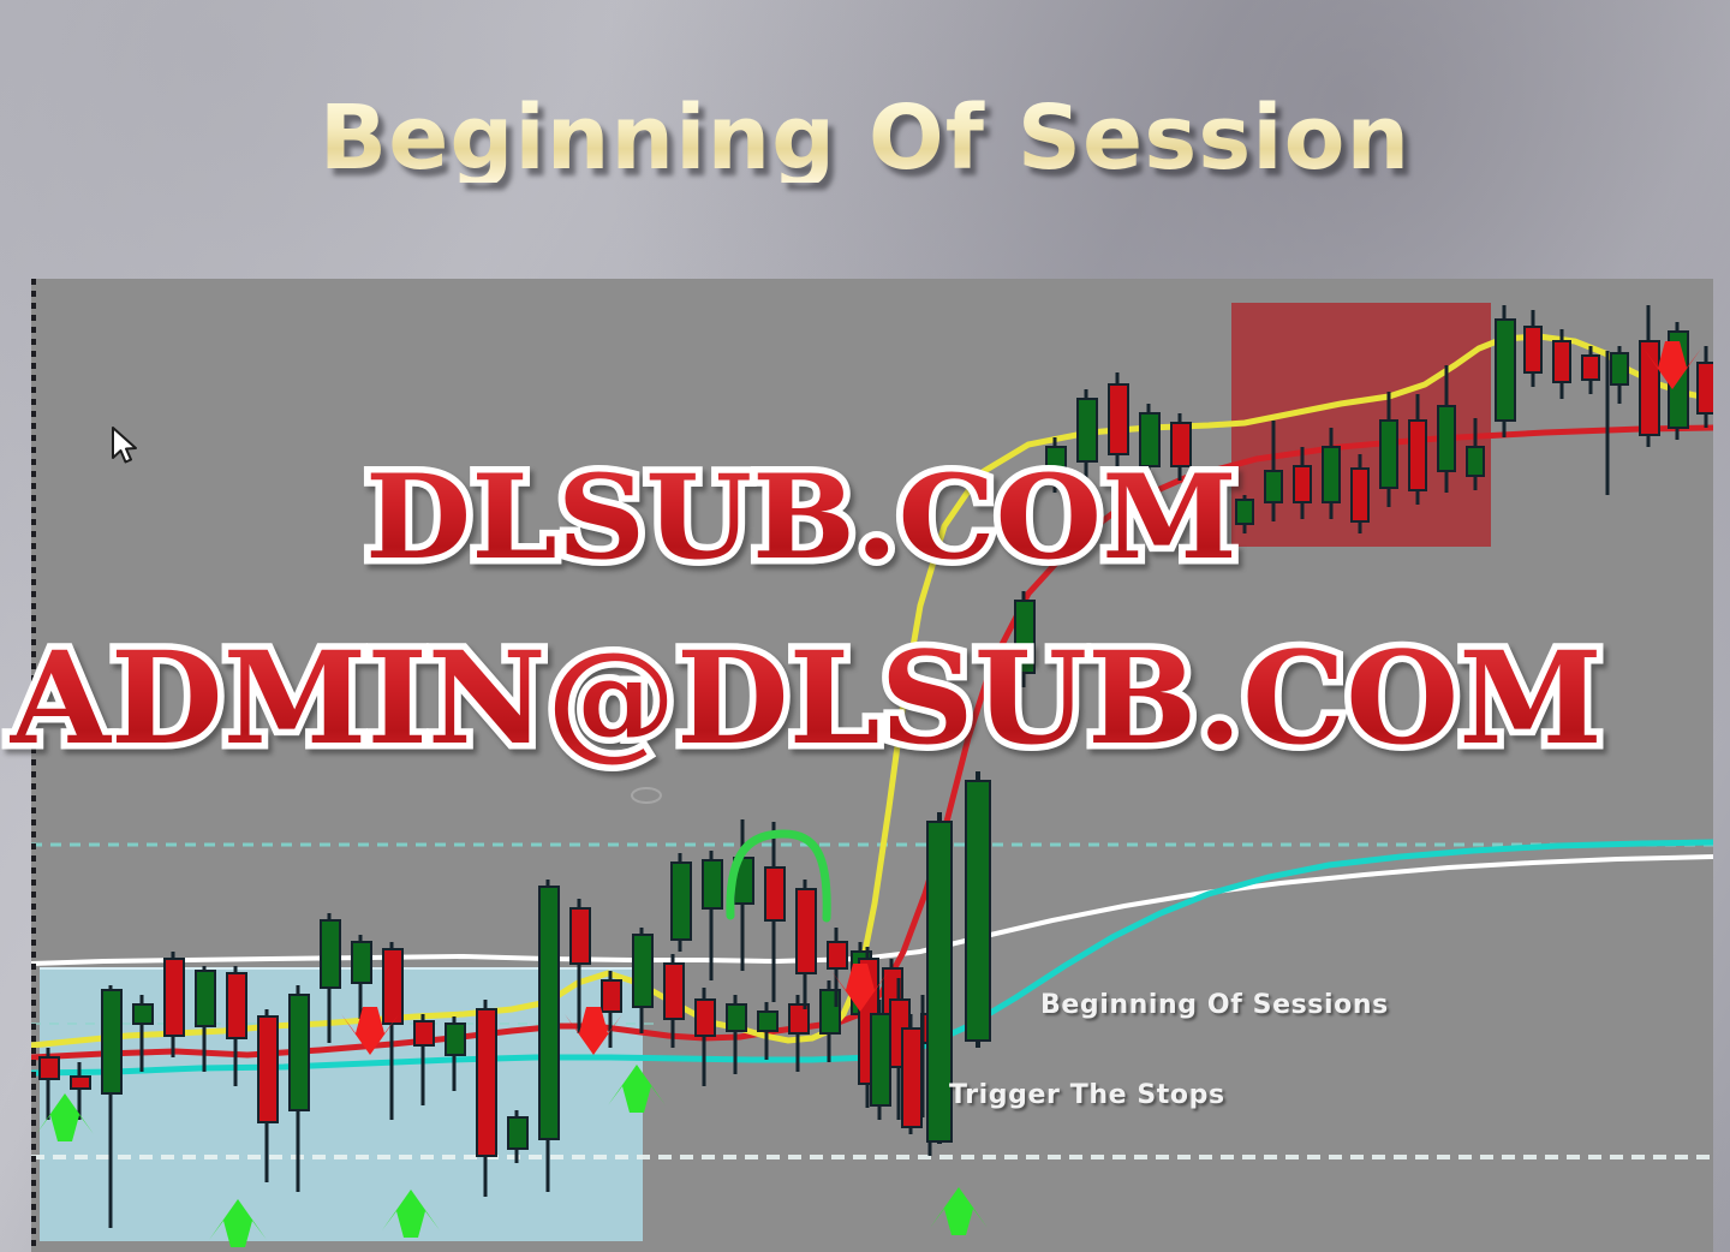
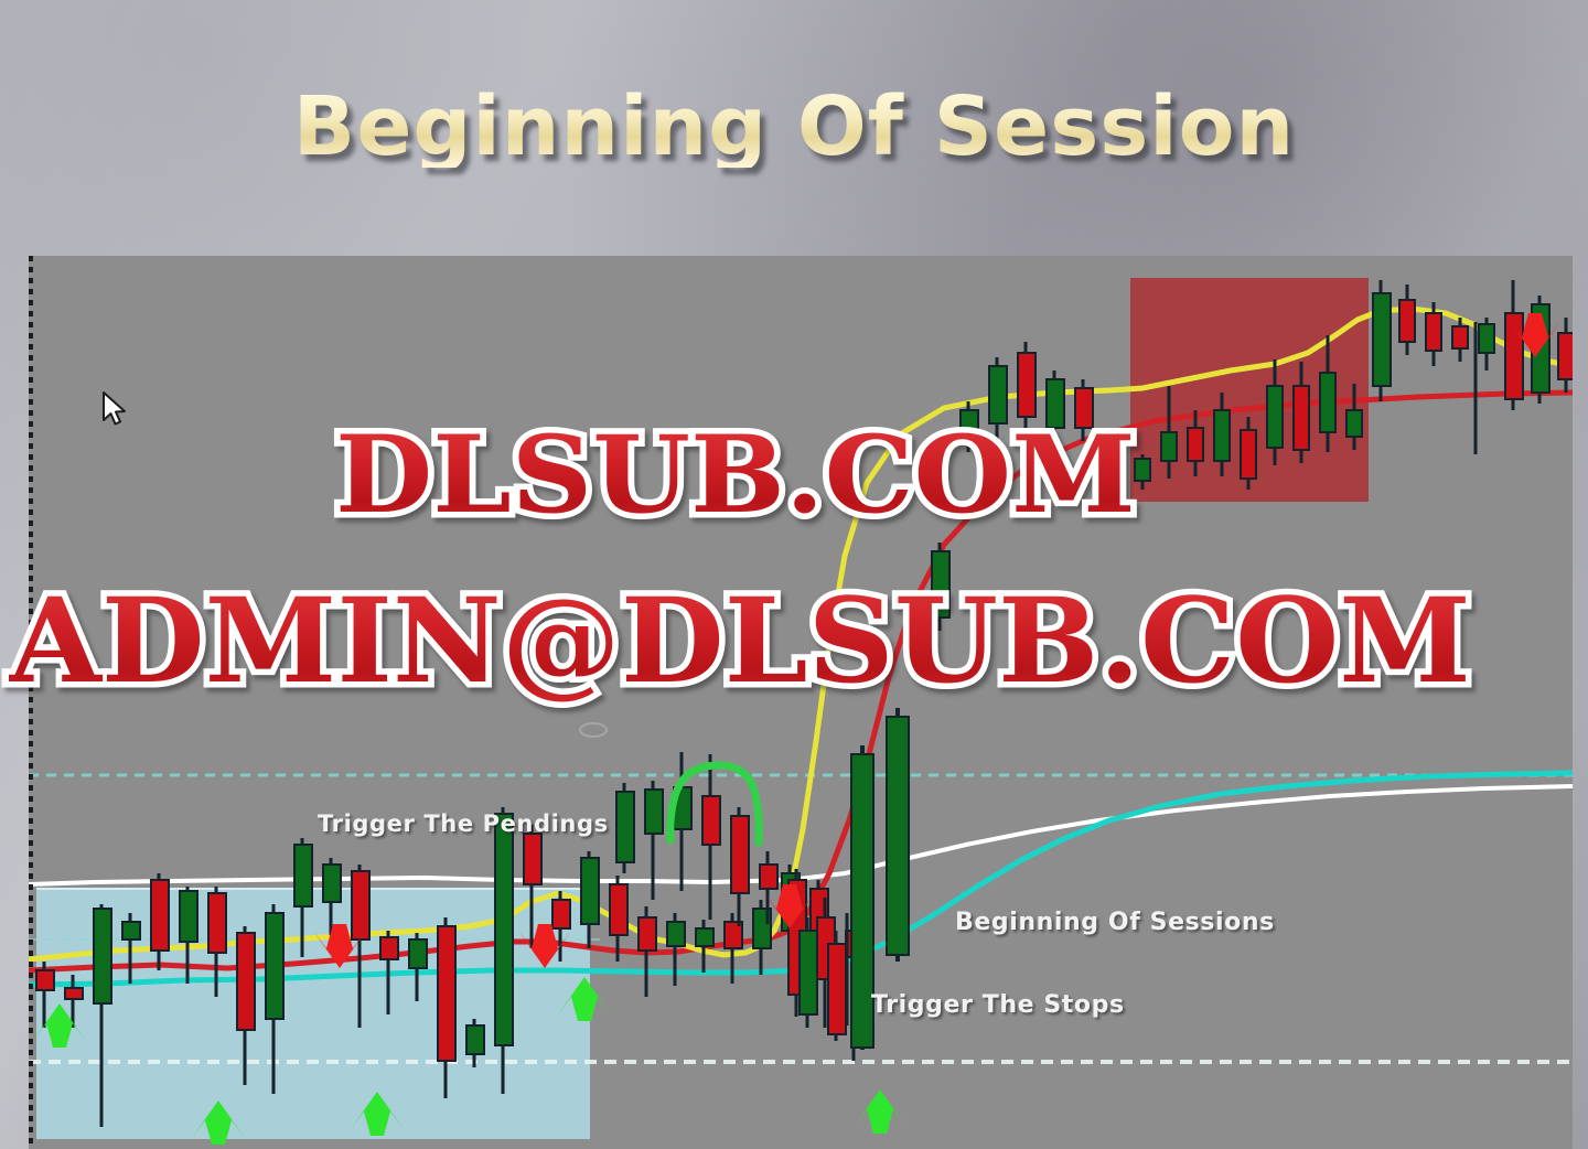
  Beginning Of Session
+ Trigger The Pendings
  Beginning Of Sessions
  Trigger The Stops
  DLSUB.COM
  ADMIN@DLSUB.COM
